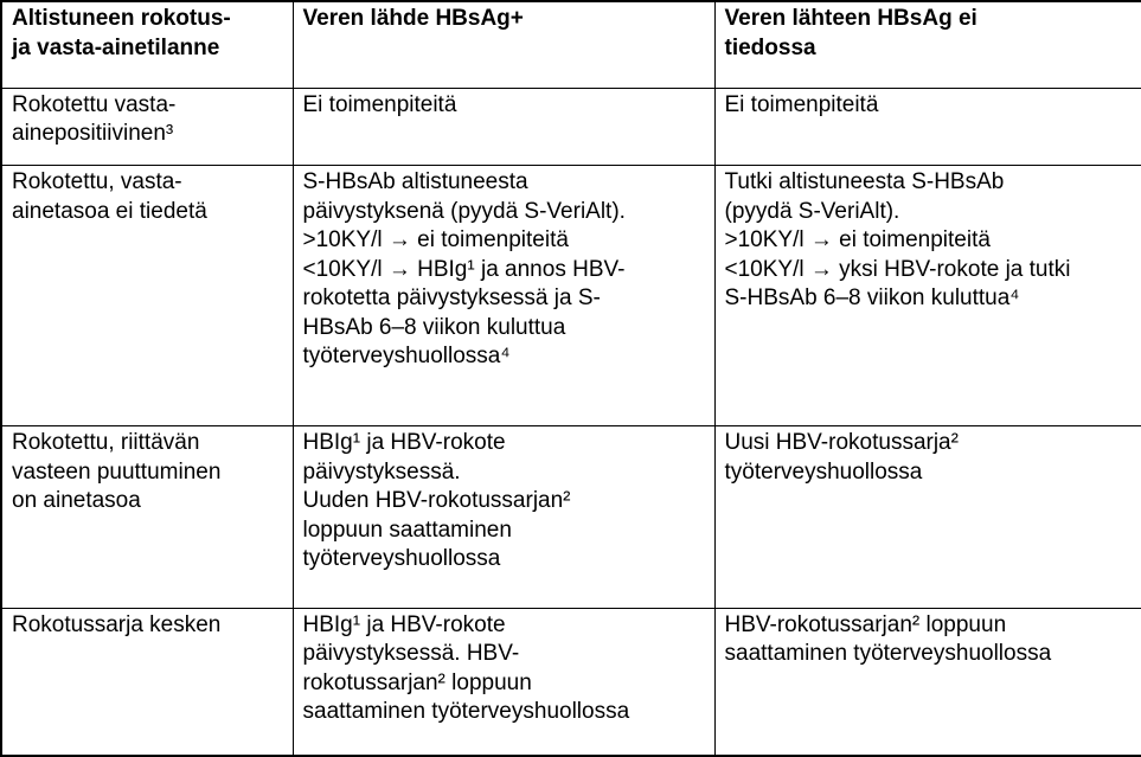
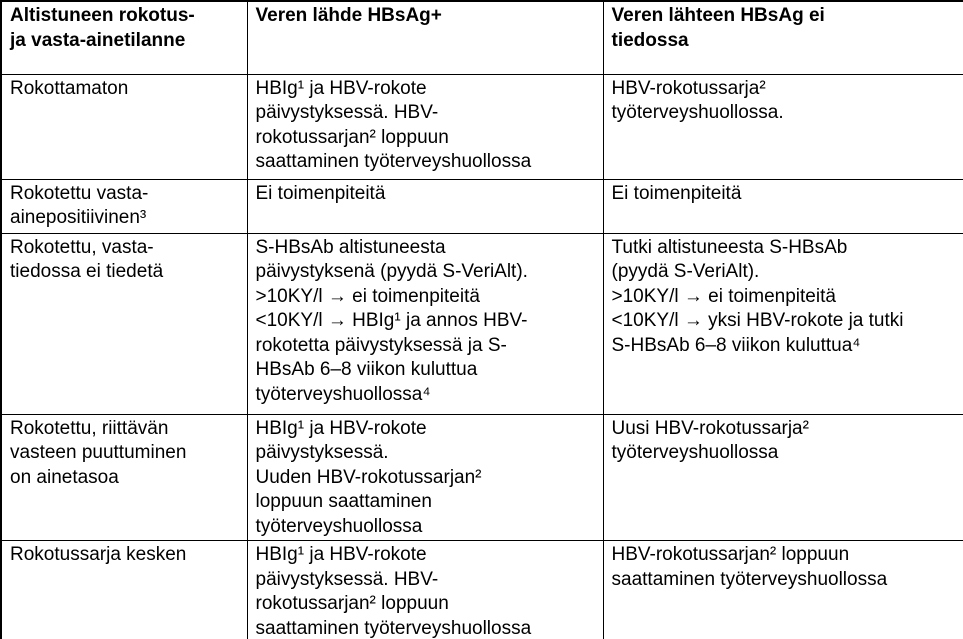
  Altistuneen rokotus- ja vasta-ainetilanne	Veren lähde HBsAg+	Veren lähteen HBsAg ei tiedossa
+ Rokottamaton	HBIg¹ ja HBV-rokote päivystyksessä. HBV- rokotussarjan² loppuun saattaminen työterveyshuollossa	HBV-rokotussarja² työterveyshuollossa.
  Rokotettu vasta- ainepositiivinen³	Ei toimenpiteitä	Ei toimenpiteitä
- Rokotettu, vasta- ainetasoa ei tiedetä	S-HBsAb altistuneesta päivystyksenä (pyydä S-VeriAlt). >10KY/l → ei toimenpiteitä <10KY/l → HBIg¹ ja annos HBV- rokotetta päivystyksessä ja S- HBsAb 6–8 viikon kuluttua työterveyshuollossa⁴	Tutki altistuneesta S-HBsAb (pyydä S-VeriAlt). >10KY/l → ei toimenpiteitä <10KY/l → yksi HBV-rokote ja tutki S-HBsAb 6–8 viikon kuluttua⁴
+ Rokotettu, vasta- tiedossa ei tiedetä	S-HBsAb altistuneesta päivystyksenä (pyydä S-VeriAlt). >10KY/l → ei toimenpiteitä <10KY/l → HBIg¹ ja annos HBV- rokotetta päivystyksessä ja S- HBsAb 6–8 viikon kuluttua työterveyshuollossa⁴	Tutki altistuneesta S-HBsAb (pyydä S-VeriAlt). >10KY/l → ei toimenpiteitä <10KY/l → yksi HBV-rokote ja tutki S-HBsAb 6–8 viikon kuluttua⁴
  Rokotettu, riittävän vasteen puuttuminen on ainetasoa	HBIg¹ ja HBV-rokote päivystyksessä. Uuden HBV-rokotussarjan² loppuun saattaminen työterveyshuollossa	Uusi HBV-rokotussarja² työterveyshuollossa
  Rokotussarja kesken	HBIg¹ ja HBV-rokote päivystyksessä. HBV- rokotussarjan² loppuun saattaminen työterveyshuollossa	HBV-rokotussarjan² loppuun saattaminen työterveyshuollossa
